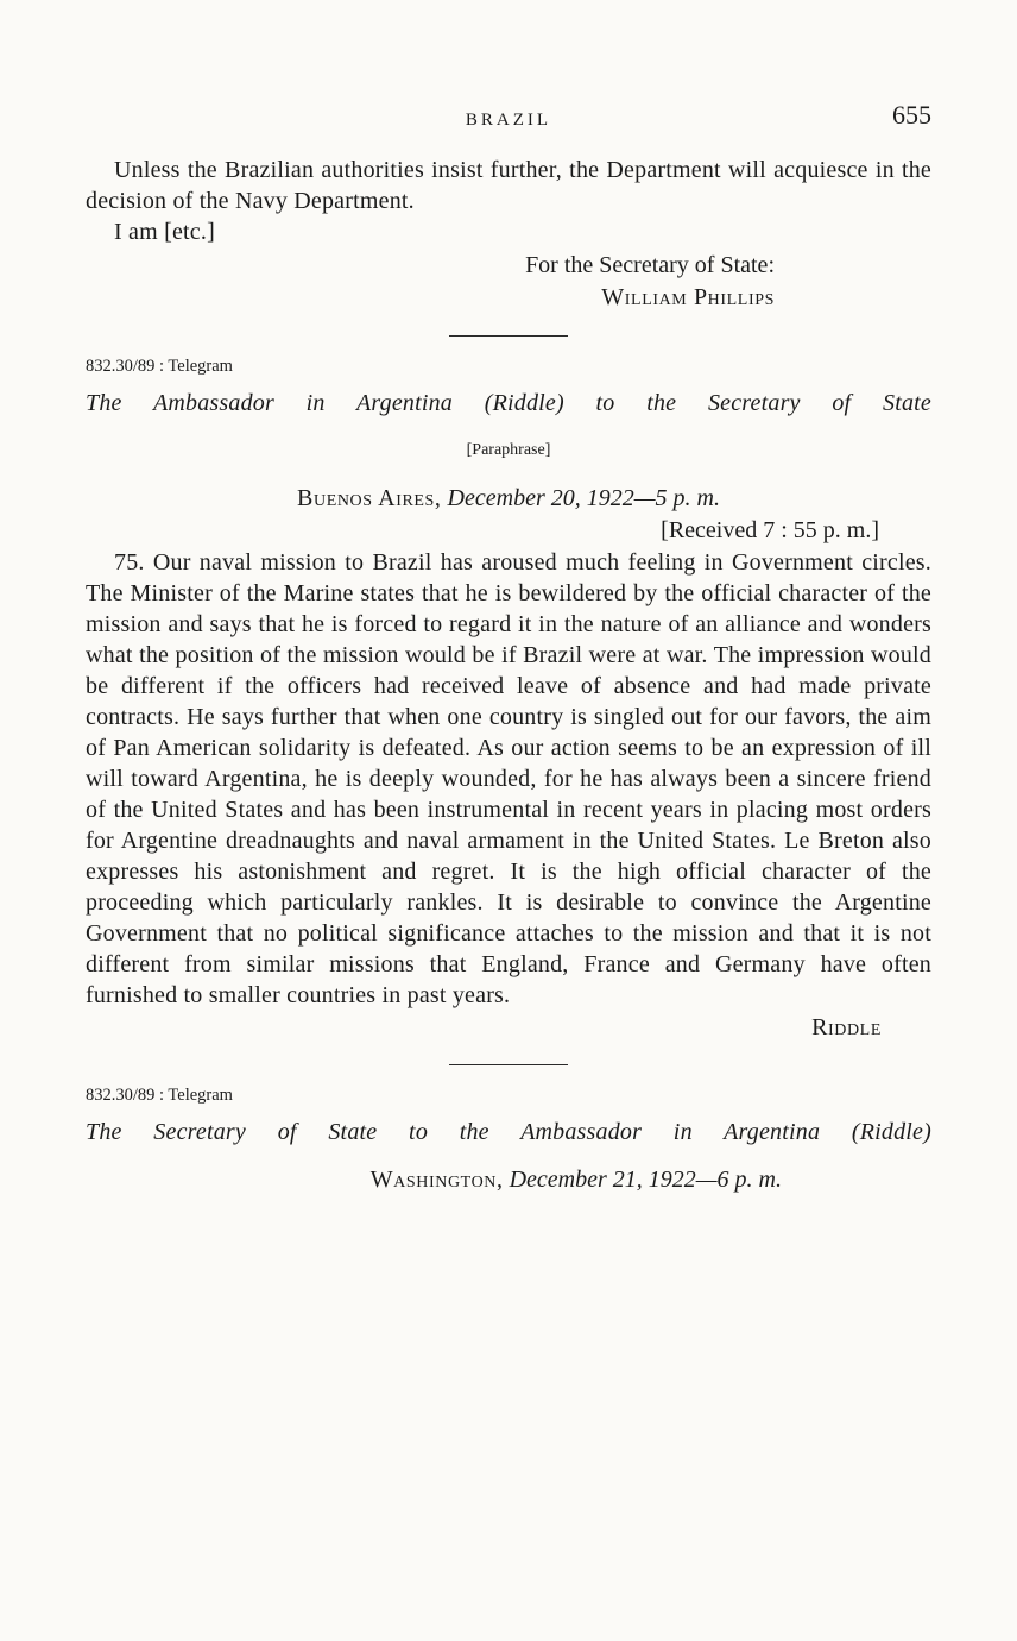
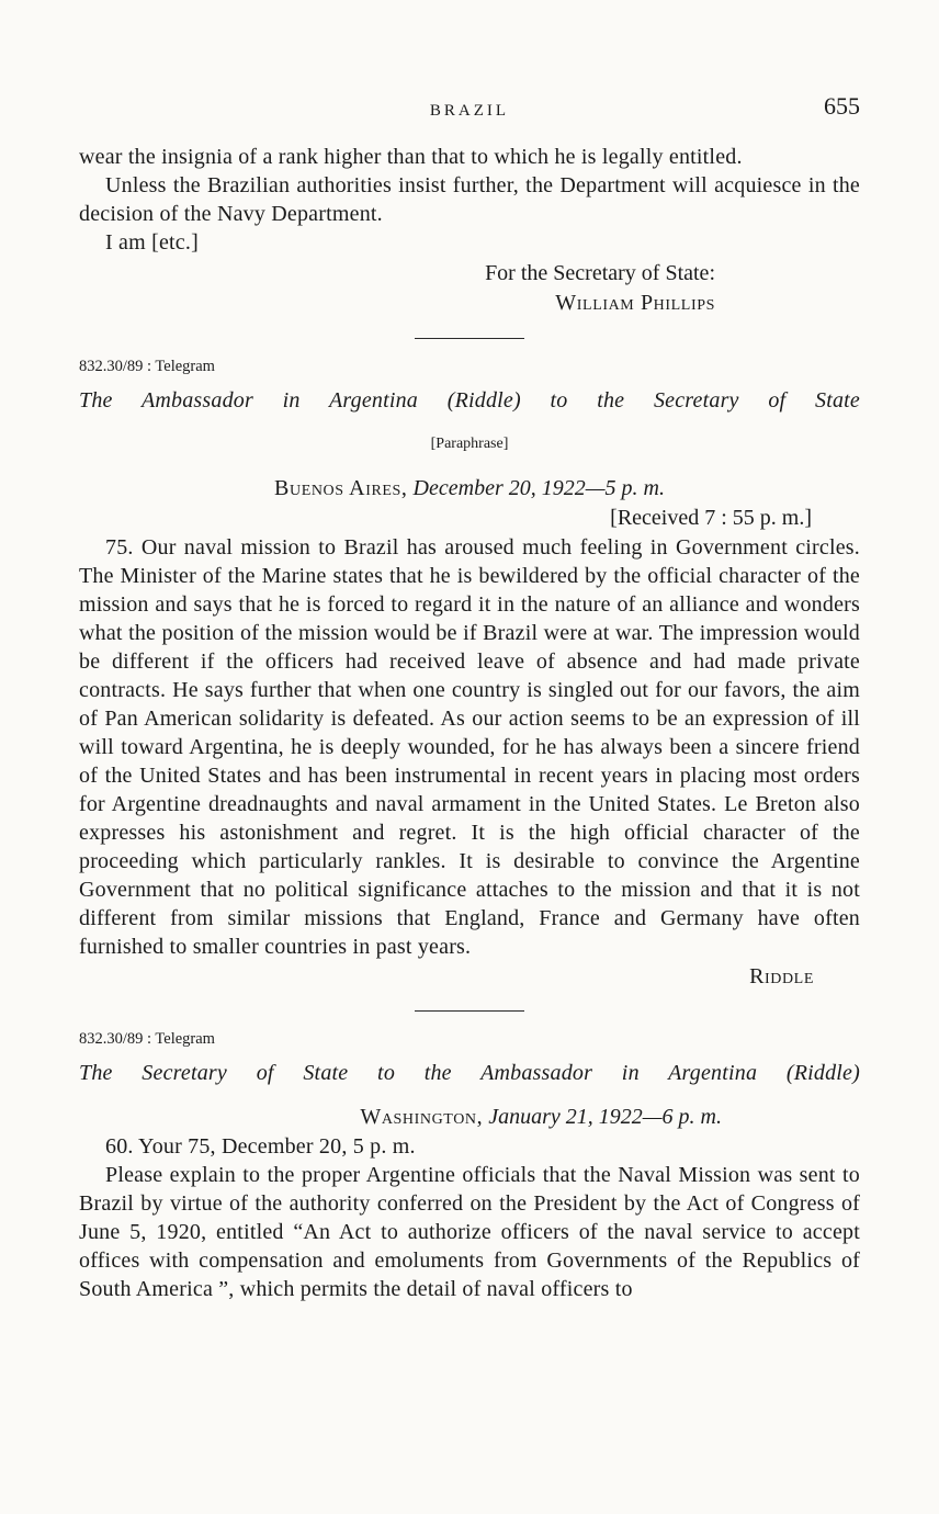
  BRAZIL
  655
+ wear the insignia of a rank higher than that to which he is legally entitled.
  Unless the Brazilian authorities insist further, the Department will acquiesce in the decision of the Navy Department.
  I am [etc.]
  For the Secretary of State:
  William Phillips
  832.30/89 : Telegram
  The Ambassador in Argentina (Riddle) to the Secretary of State
  [Paraphrase]
  Buenos Aires, December 20, 1922—5 p. m.
  [Received 7 : 55 p. m.]
  75. Our naval mission to Brazil has aroused much feeling in Government circles. The Minister of the Marine states that he is bewildered by the official character of the mission and says that he is forced to regard it in the nature of an alliance and wonders what the position of the mission would be if Brazil were at war. The impression would be different if the officers had received leave of absence and had made private contracts. He says further that when one country is singled out for our favors, the aim of Pan American solidarity is defeated. As our action seems to be an expression of ill will toward Argentina, he is deeply wounded, for he has always been a sincere friend of the United States and has been instrumental in recent years in placing most orders for Argentine dreadnaughts and naval armament in the United States. Le Breton also expresses his astonishment and regret. It is the high official character of the proceeding which particularly rankles. It is desirable to convince the Argentine Government that no political significance attaches to the mission and that it is not different from similar missions that England, France and Germany have often furnished to smaller countries in past years.
  Riddle
  832.30/89 : Telegram
  The Secretary of State to the Ambassador in Argentina (Riddle)
- Washington, December 21, 1922—6 p. m.
+ Washington, January 21, 1922—6 p. m.
+ 60. Your 75, December 20, 5 p. m.
+ Please explain to the proper Argentine officials that the Naval Mission was sent to Brazil by virtue of the authority conferred on the President by the Act of Congress of June 5, 1920, entitled “An Act to authorize officers of the naval service to accept offices with compensation and emoluments from Governments of the Republics of South America ”, which permits the detail of naval officers to
